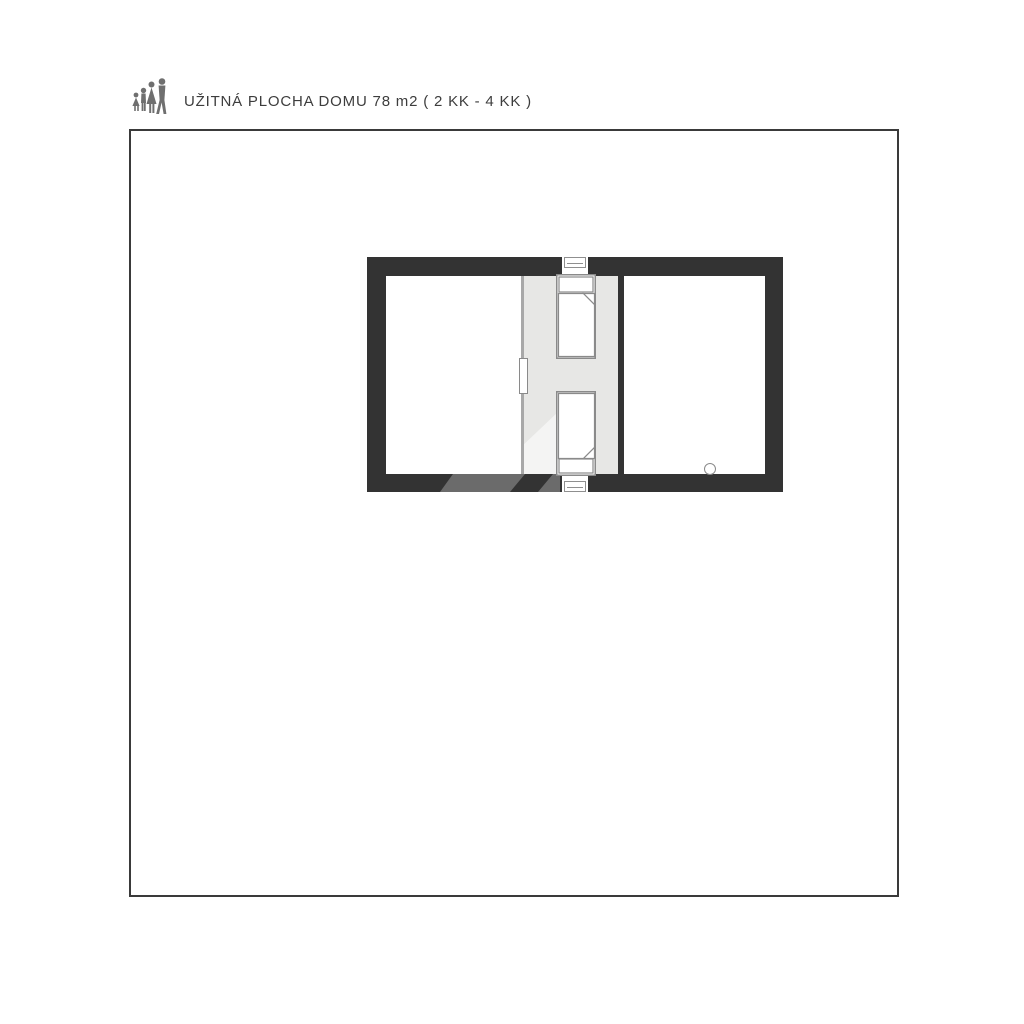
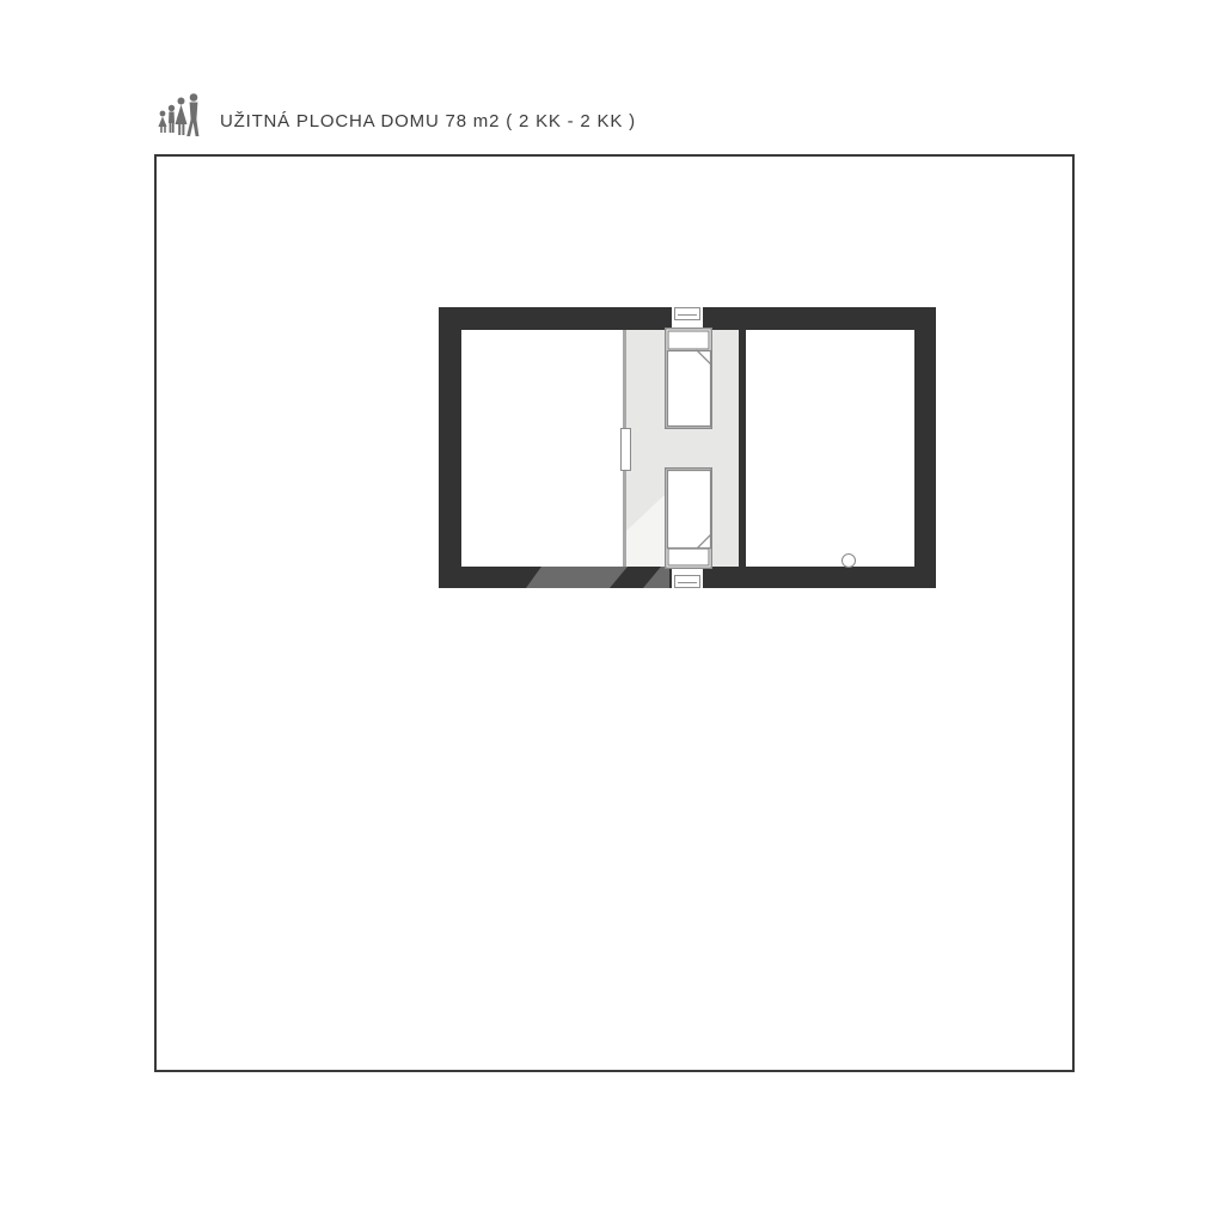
- UŽITNÁ PLOCHA DOMU 78 m2 ( 2 KK - 4 KK )
+ UŽITNÁ PLOCHA DOMU 78 m2 ( 2 KK - 2 KK )
